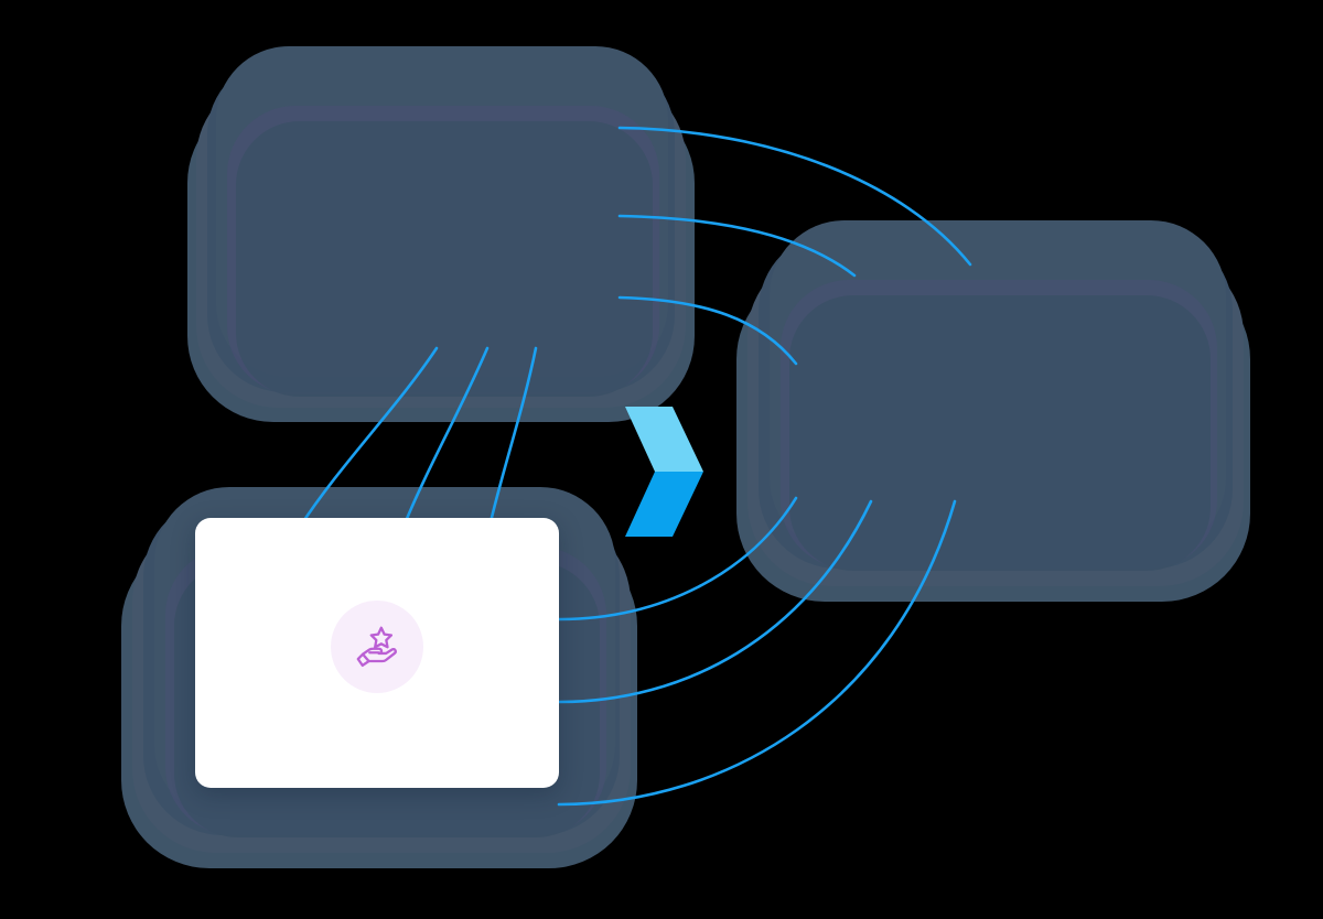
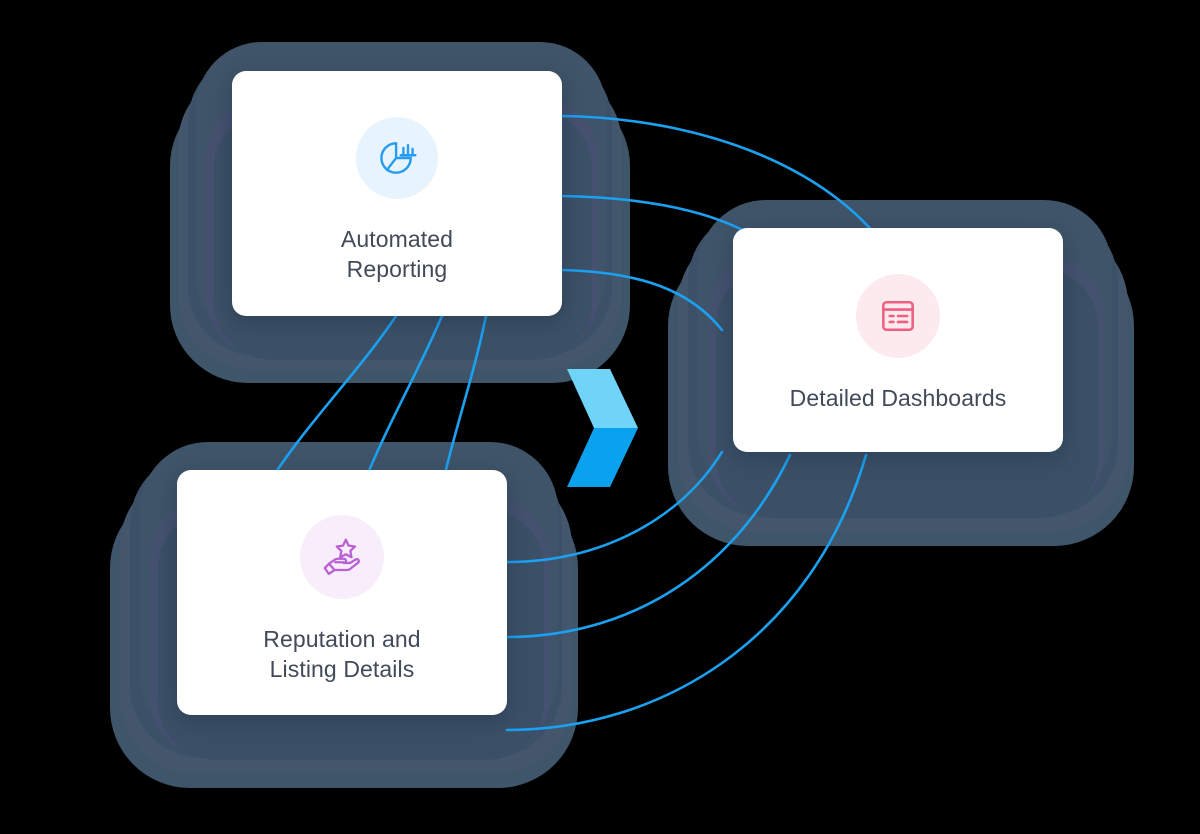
+ Automated
+ Reporting
+ Detailed Dashboards
+ Reputation and
+ Listing Details
